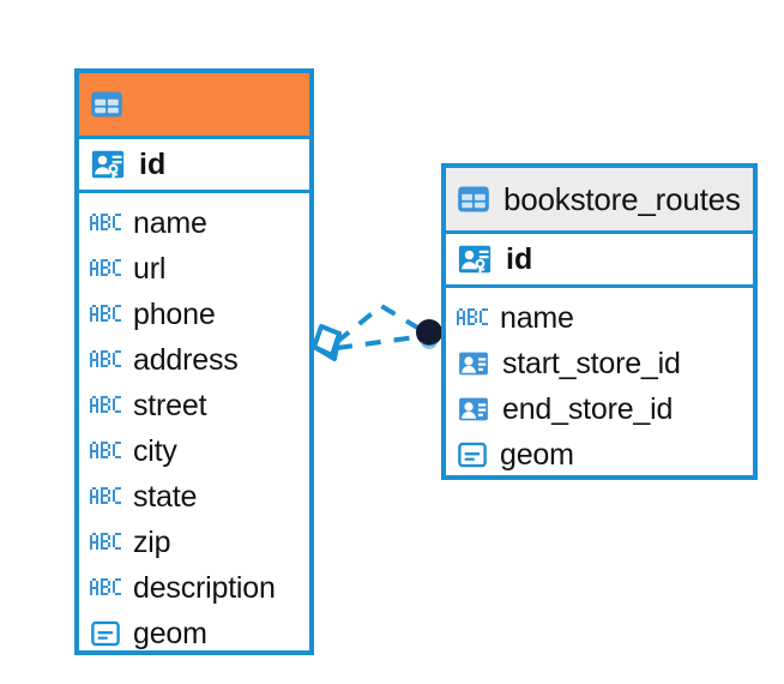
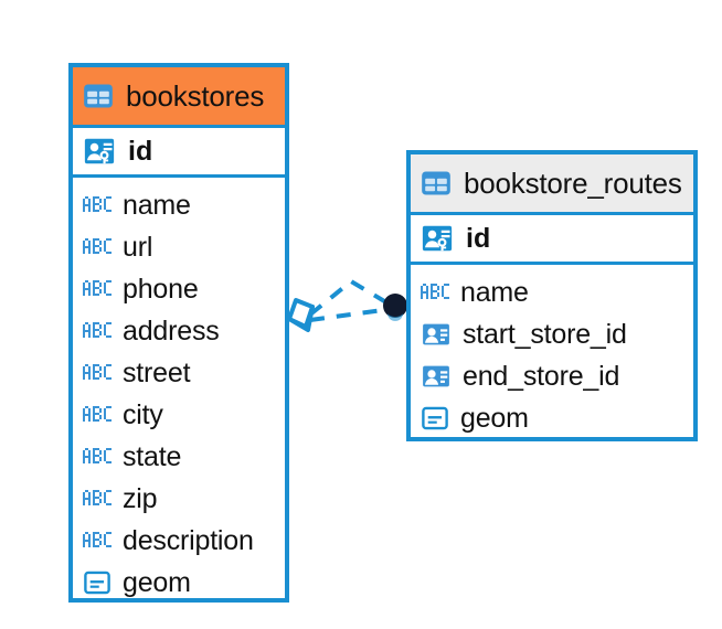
+ bookstores
  id
  name
  url
  phone
  address
  street
  city
  state
  zip
  description
  geom
  bookstore_routes
  id
  name
  start_store_id
  end_store_id
  geom
